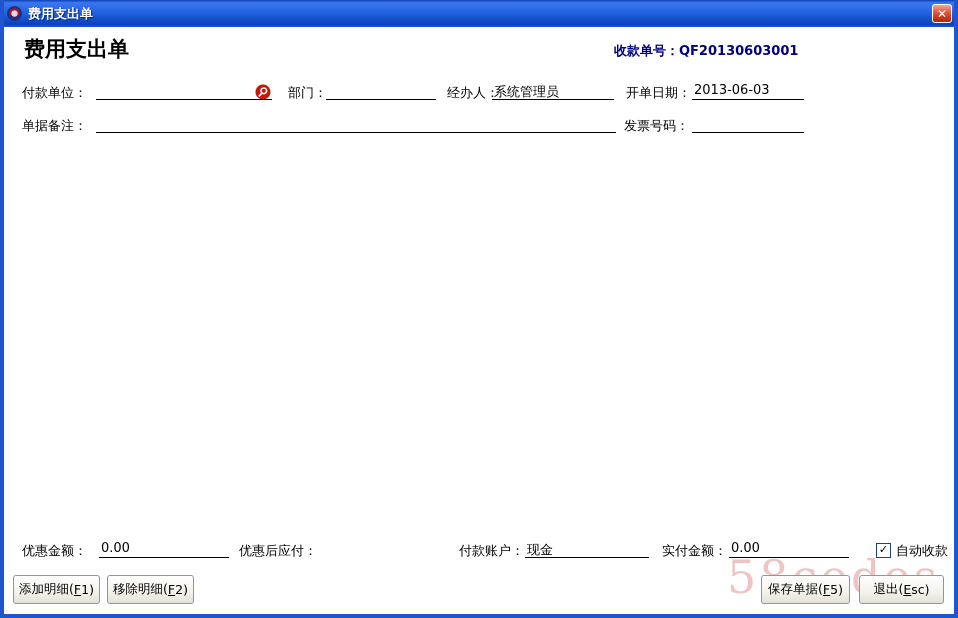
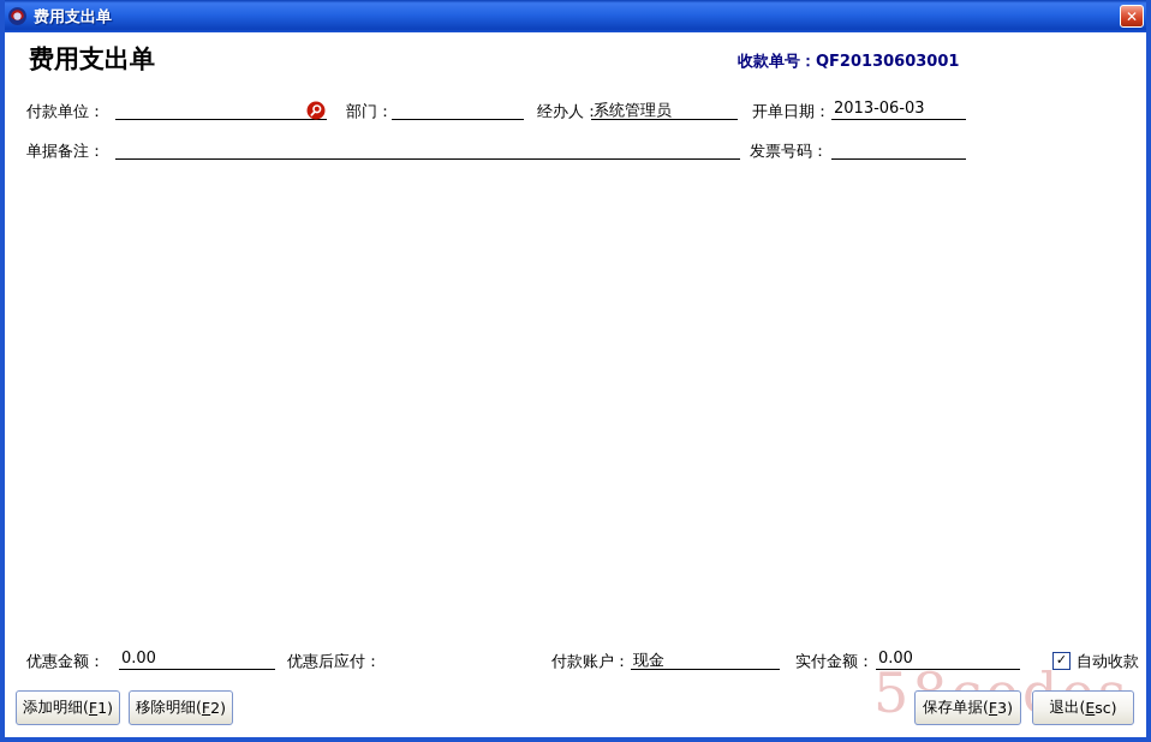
  费用支出单
  ✕
  费用支出单
  收款单号：QF20130603001
  付款单位：
  部门：
  经办人：
  系统管理员
  开单日期：
  2013-06-03
  单据备注：
  发票号码：
  优惠金额：
  0.00
  优惠后应付：
  付款账户：
  现金
  实付金额：
  0.00
  ✓
  自动收款
  添加明细(
  F
  1)
  移除明细(
  F
  2)
  保存单据(
  F
- 5)
+ 3)
  退出(
  E
  sc)
